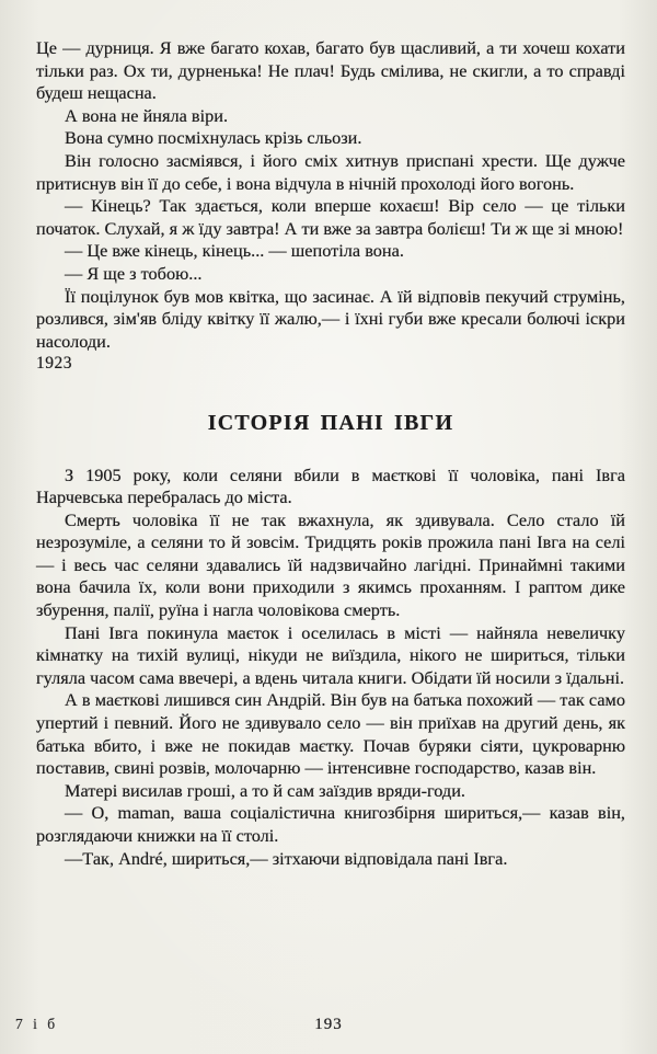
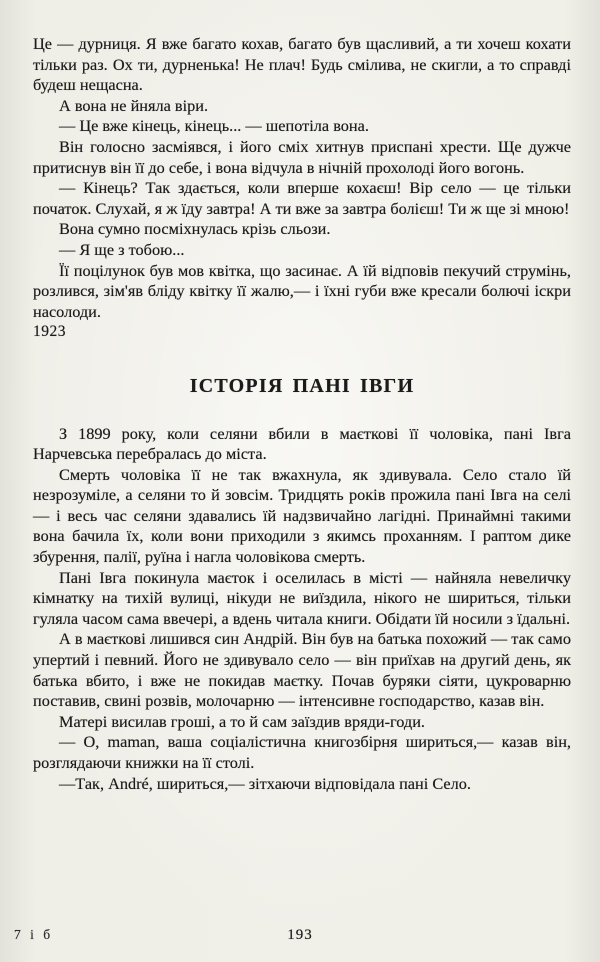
  Це — дурниця. Я вже багато кохав, багато був щасливий, а ти хочеш кохати тільки раз. Ох ти, дурненька! Не плач! Будь смілива, не скигли, а то справді будеш нещасна.
  А вона не йняла віри.
- Вона сумно посміхнулась крізь сльози.
+ — Це вже кінець, кінець... — шепотіла вона.
  Він голосно засміявся, і його сміх хитнув приспані хрести. Ще дужче притиснув він її до себе, і вона відчула в нічній прохолоді його вогонь.
  — Кінець? Так здається, коли вперше кохаєш! Вір село — це тільки початок. Слухай, я ж їду завтра! А ти вже за завтра болієш! Ти ж ще зі мною!
- — Це вже кінець, кінець... — шепотіла вона.
+ Вона сумно посміхнулась крізь сльози.
  — Я ще з тобою...
  Її поцілунок був мов квітка, що засинає. А їй відповів пекучий струмінь, розлився, зім'яв бліду квітку її жалю,— і їхні губи вже кресали болючі іскри насолоди.
  1923
  ІСТОРІЯ ПАНІ ІВГИ
- З 1905 року, коли селяни вбили в маєткові її чоловіка, пані Івга Нарчевська перебралась до міста.
+ З 1899 року, коли селяни вбили в маєткові її чоловіка, пані Івга Нарчевська перебралась до міста.
  Смерть чоловіка її не так вжахнула, як здивувала. Село стало їй незрозуміле, а селяни то й зовсім. Тридцять років прожила пані Івга на селі — і весь час селяни здавались їй надзвичайно лагідні. Принаймні такими вона бачила їх, коли вони приходили з якимсь проханням. І раптом дике збурення, палії, руїна і нагла чоловікова смерть.
  Пані Івга покинула маєток і оселилась в місті — найняла невеличку кімнатку на тихій вулиці, нікуди не виїздила, нікого не шириться, тільки гуляла часом сама ввечері, а вдень читала книги. Обідати їй носили з їдальні.
  А в маєткові лишився син Андрій. Він був на батька похожий — так само упертий і певний. Його не здивувало село — він приїхав на другий день, як батька вбито, і вже не покидав маєтку. Почав буряки сіяти, цукроварню поставив, свині розвів, молочарню — інтенсивне господарство, казав він.
  Матері висилав гроші, а то й сам заїздив вряди-годи.
  — О, maman, ваша соціалістична книгозбірня шириться,— казав він, розглядаючи книжки на її столі.
- —Так, André, шириться,— зітхаючи відповідала пані Івга.
+ —Так, André, шириться,— зітхаючи відповідала пані Село.
  7 і б
  193
